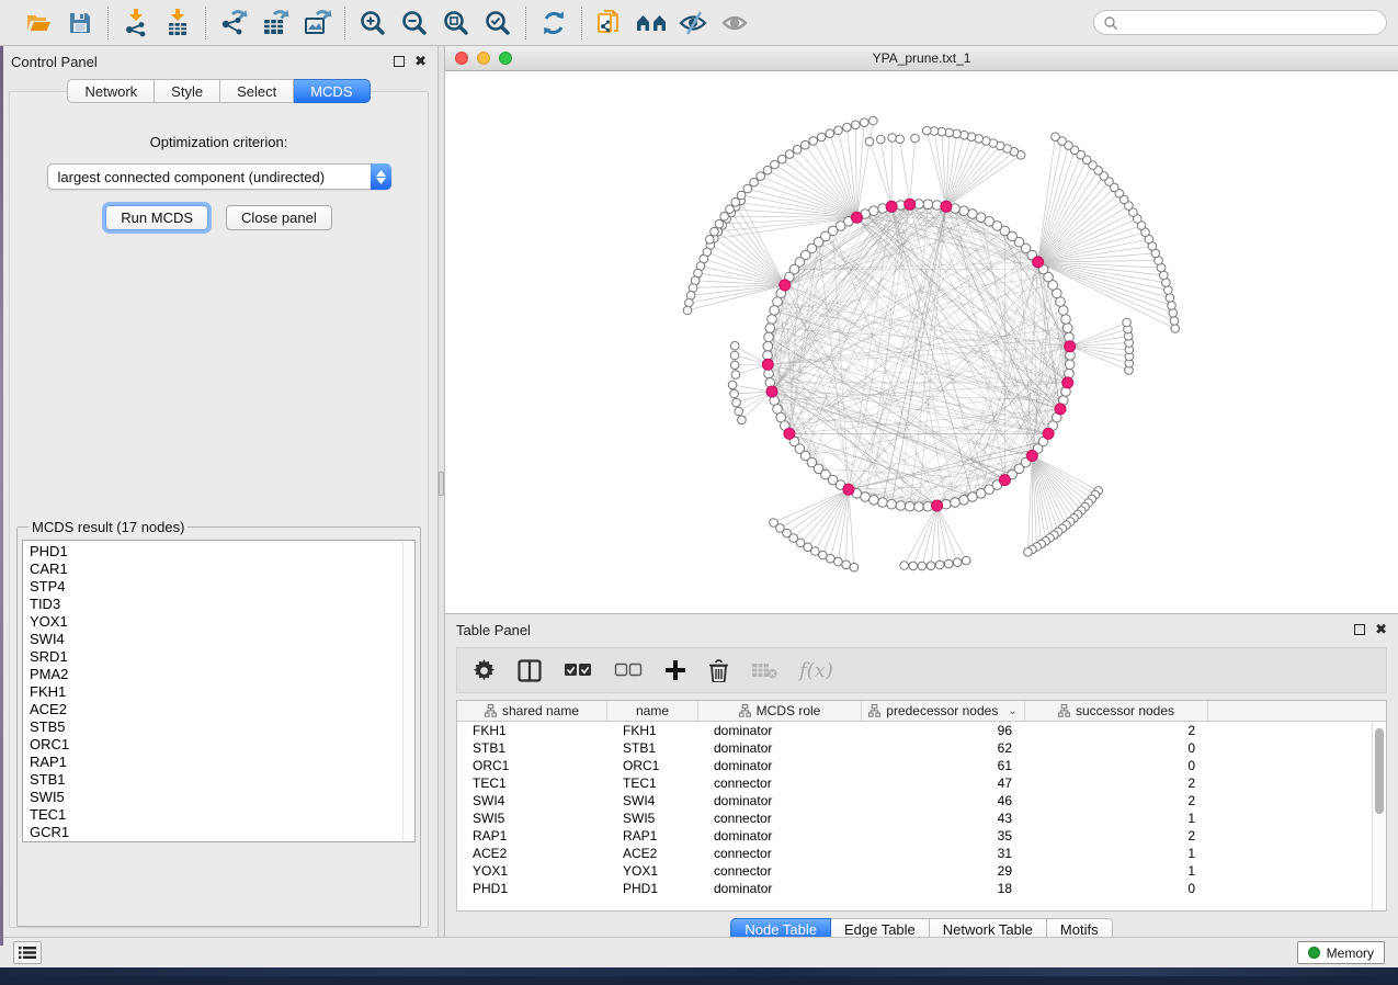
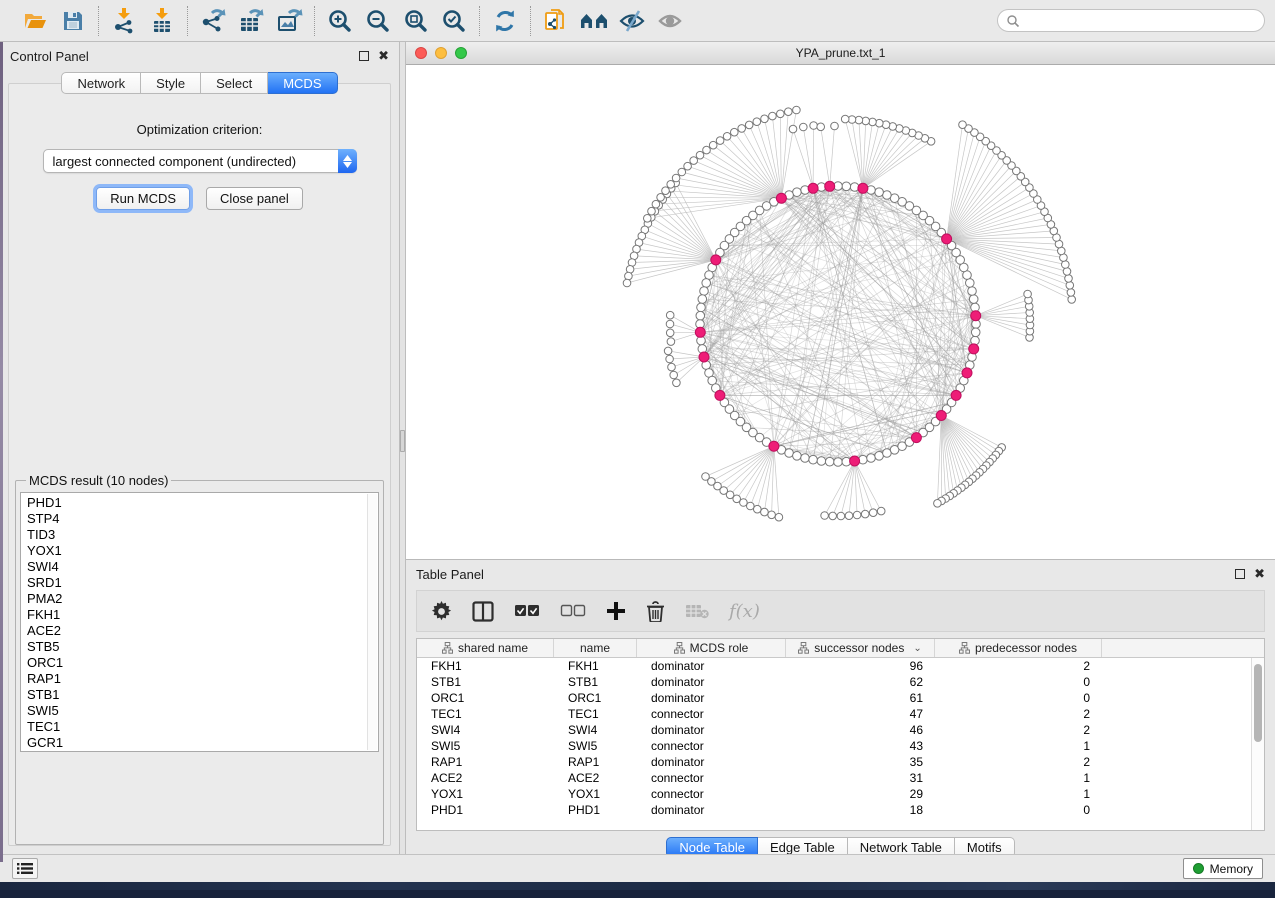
  Control Panel
  ✖
  Network
  Style
  Select
  MCDS
  Optimization criterion:
  largest connected component (undirected)
  Run MCDS
  Close panel
- MCDS result (17 nodes)
+ MCDS result (10 nodes)
  PHD1
- CAR1
  STP4
  TID3
  YOX1
  SWI4
  SRD1
  PMA2
  FKH1
  ACE2
  STB5
  ORC1
  RAP1
  STB1
  SWI5
  TEC1
  GCR1
  YPA_prune.txt_1
  Table Panel
  ✖
  f(x)
  shared name
  name
  MCDS role
- predecessor nodes
+ successor nodes
  ⌄
- successor nodes
+ predecessor nodes
  FKH1
  FKH1
  dominator
  96
  2
  STB1
  STB1
  dominator
  62
  0
  ORC1
  ORC1
  dominator
  61
  0
  TEC1
  TEC1
  connector
  47
  2
  SWI4
  SWI4
  dominator
  46
  2
  SWI5
  SWI5
  connector
  43
  1
  RAP1
  RAP1
  dominator
  35
  2
  ACE2
  ACE2
  connector
  31
  1
  YOX1
  YOX1
  connector
  29
  1
  PHD1
  PHD1
  dominator
  18
  0
  Node Table
  Edge Table
  Network Table
  Motifs
  Memory
